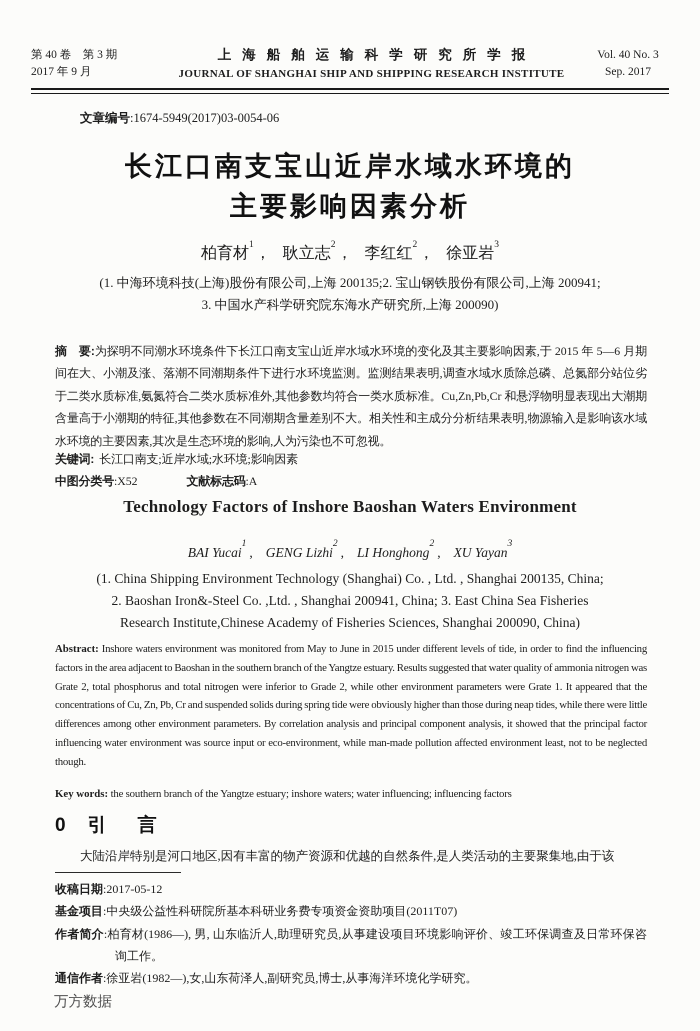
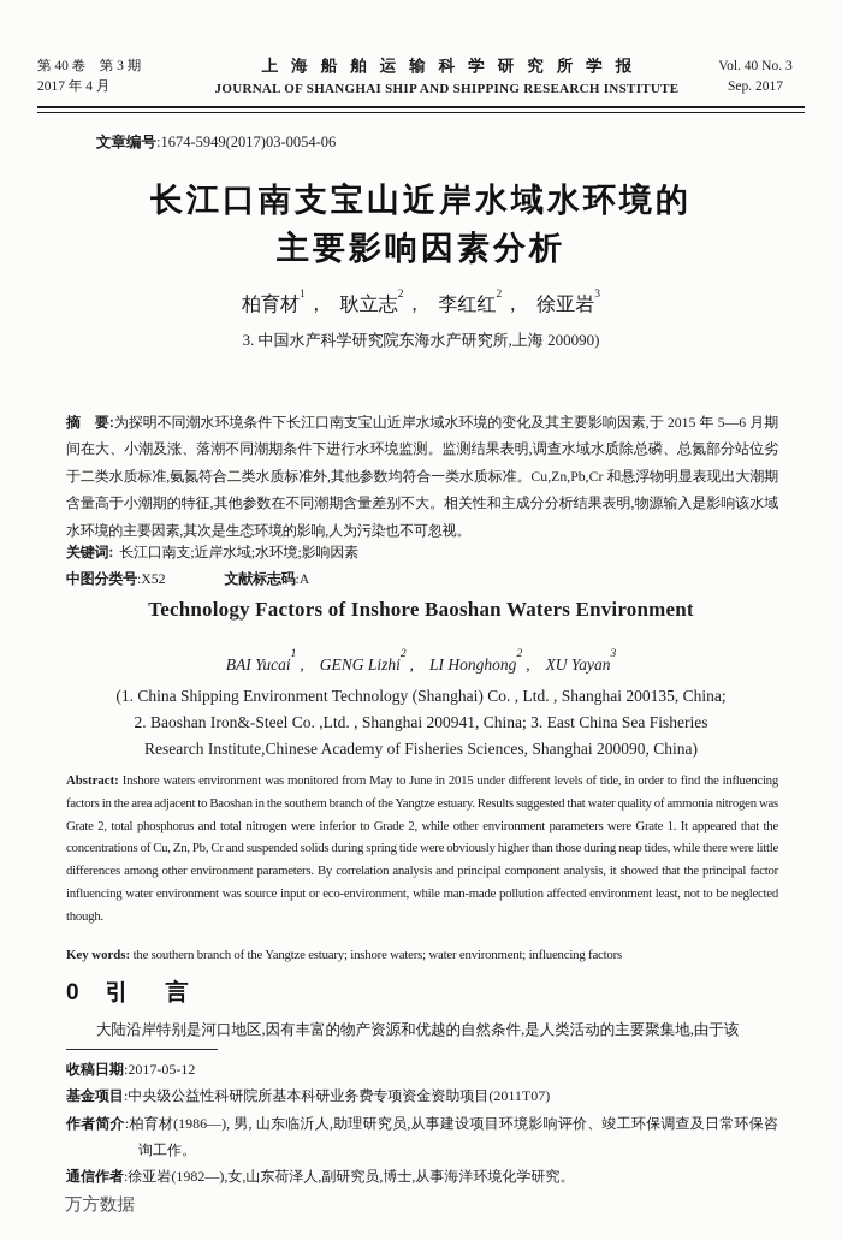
  第 40 卷 第 3 期
- 2017 年 9 月
+ 2017 年 4 月
  上海船舶运输科学研究所学报
  JOURNAL OF SHANGHAI SHIP AND SHIPPING RESEARCH INSTITUTE
  Vol. 40 No. 3
  Sep. 2017
  文章编号:1674-5949(2017)03-0054-06
  长江口南支宝山近岸水域水环境的
  主要影响因素分析
  柏育材1， 耿立志2， 李红红2， 徐亚岩3
- (1. 中海环境科技(上海)股份有限公司,上海 200135;2. 宝山钢铁股份有限公司,上海 200941;
  3. 中国水产科学研究院东海水产研究所,上海 200090)
  摘 要:为探明不同潮水环境条件下长江口南支宝山近岸水域水环境的变化及其主要影响因素,于 2015 年 5—6 月期间在大、小潮及涨、落潮不同潮期条件下进行水环境监测。监测结果表明,调查水域水质除总磷、总氮部分站位劣于二类水质标准,氨氮符合二类水质标准外,其他参数均符合一类水质标准。Cu,Zn,Pb,Cr 和悬浮物明显表现出大潮期含量高于小潮期的特征,其他参数在不同潮期含量差别不大。相关性和主成分分析结果表明,物源输入是影响该水域水环境的主要因素,其次是生态环境的影响,人为污染也不可忽视。
  关键词: 长江口南支;近岸水域;水环境;影响因素
  中图分类号:X52 文献标志码:A
  Technology Factors of Inshore Baoshan Waters Environment
  BAI Yucai1, GENG Lizhi2, LI Honghong2, XU Yayan3
  (1. China Shipping Environment Technology (Shanghai) Co. , Ltd. , Shanghai 200135, China;
  2. Baoshan Iron&-Steel Co. ,Ltd. , Shanghai 200941, China; 3. East China Sea Fisheries
  Research Institute,Chinese Academy of Fisheries Sciences, Shanghai 200090, China)
  Abstract: Inshore waters environment was monitored from May to June in 2015 under different levels of tide, in order to find the influencing factors in the area adjacent to Baoshan in the southern branch of the Yangtze estuary. Results suggested that water quality of ammonia nitrogen was Grate 2, total phosphorus and total nitrogen were inferior to Grade 2, while other environment parameters were Grate 1. It appeared that the concentrations of Cu, Zn, Pb, Cr and suspended solids during spring tide were obviously higher than those during neap tides, while there were little differences among other environment parameters. By correlation analysis and principal component analysis, it showed that the principal factor influencing water environment was source input or eco-environment, while man-made pollution affected environment least, not to be neglected though.
- Key words: the southern branch of the Yangtze estuary; inshore waters; water influencing; influencing factors
+ Key words: the southern branch of the Yangtze estuary; inshore waters; water environment; influencing factors
  0 引 言
  大陆沿岸特别是河口地区,因有丰富的物产资源和优越的自然条件,是人类活动的主要聚集地,由于该
  收稿日期:2017-05-12
  基金项目:中央级公益性科研院所基本科研业务费专项资金资助项目(2011T07)
  作者简介:柏育材(1986—), 男, 山东临沂人,助理研究员,从事建设项目环境影响评价、竣工环保调查及日常环保咨询工作。
  通信作者:徐亚岩(1982—),女,山东荷泽人,副研究员,博士,从事海洋环境化学研究。
  万方数据
